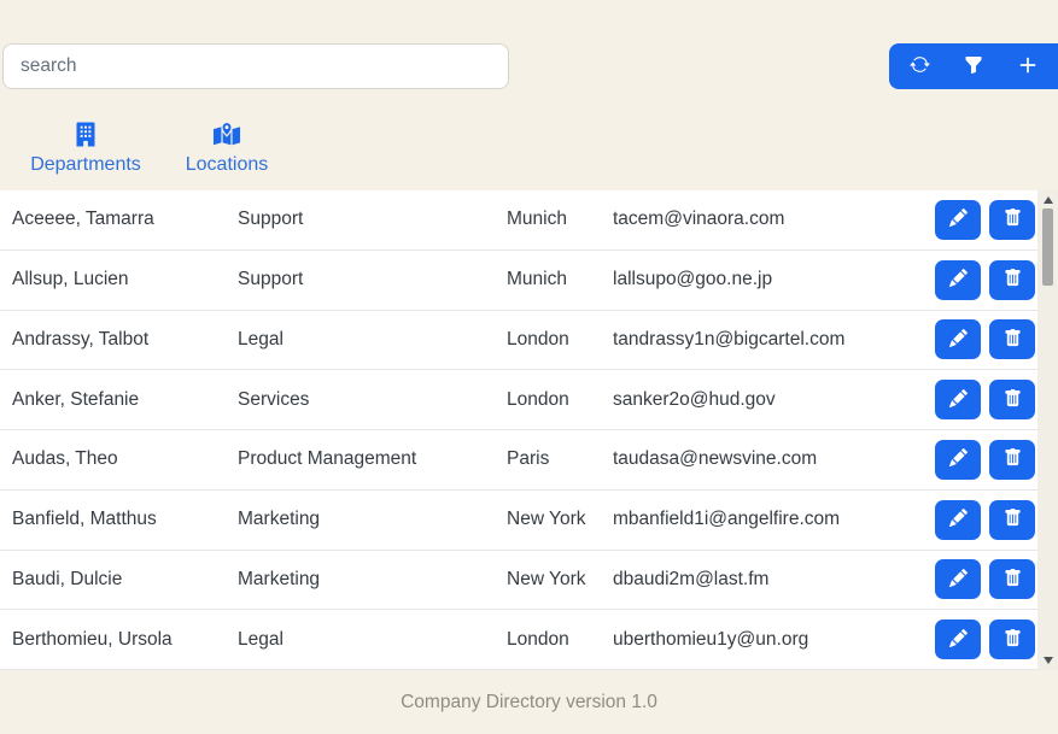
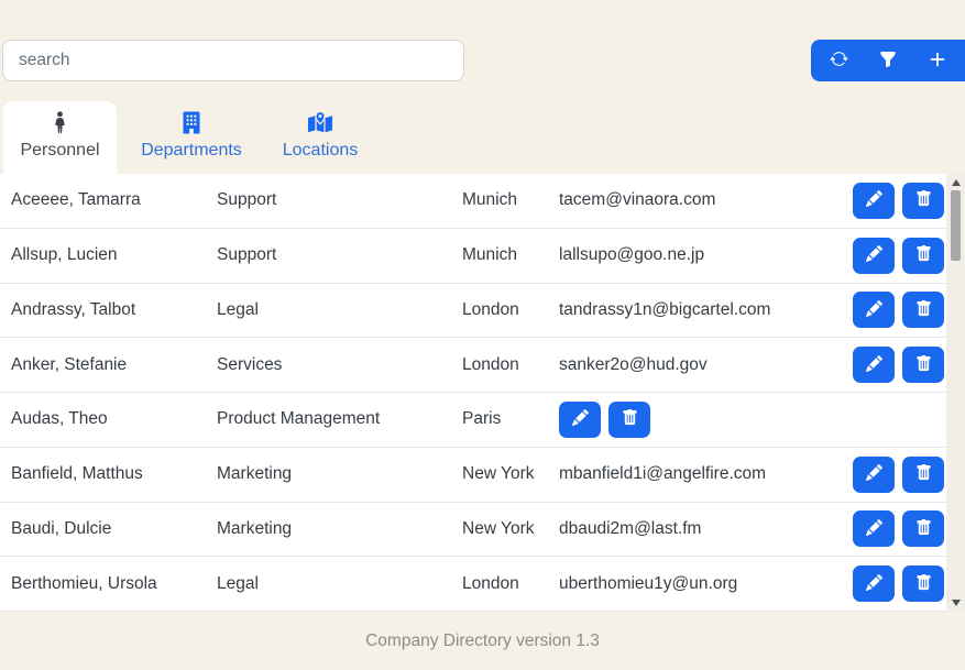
  search
+ Personnel
  Departments
  Locations
  Aceeee, Tamarra
  Support
  Munich
  tacem@vinaora.com
  Allsup, Lucien
  Support
  Munich
  lallsupo@goo.ne.jp
  Andrassy, Talbot
  Legal
  London
  tandrassy1n@bigcartel.com
  Anker, Stefanie
  Services
  London
  sanker2o@hud.gov
  Audas, Theo
  Product Management
  Paris
- taudasa@newsvine.com
  Banfield, Matthus
  Marketing
  New York
  mbanfield1i@angelfire.com
  Baudi, Dulcie
  Marketing
  New York
  dbaudi2m@last.fm
  Berthomieu, Ursola
  Legal
  London
  uberthomieu1y@un.org
- Company Directory version 1.0
+ Company Directory version 1.3
